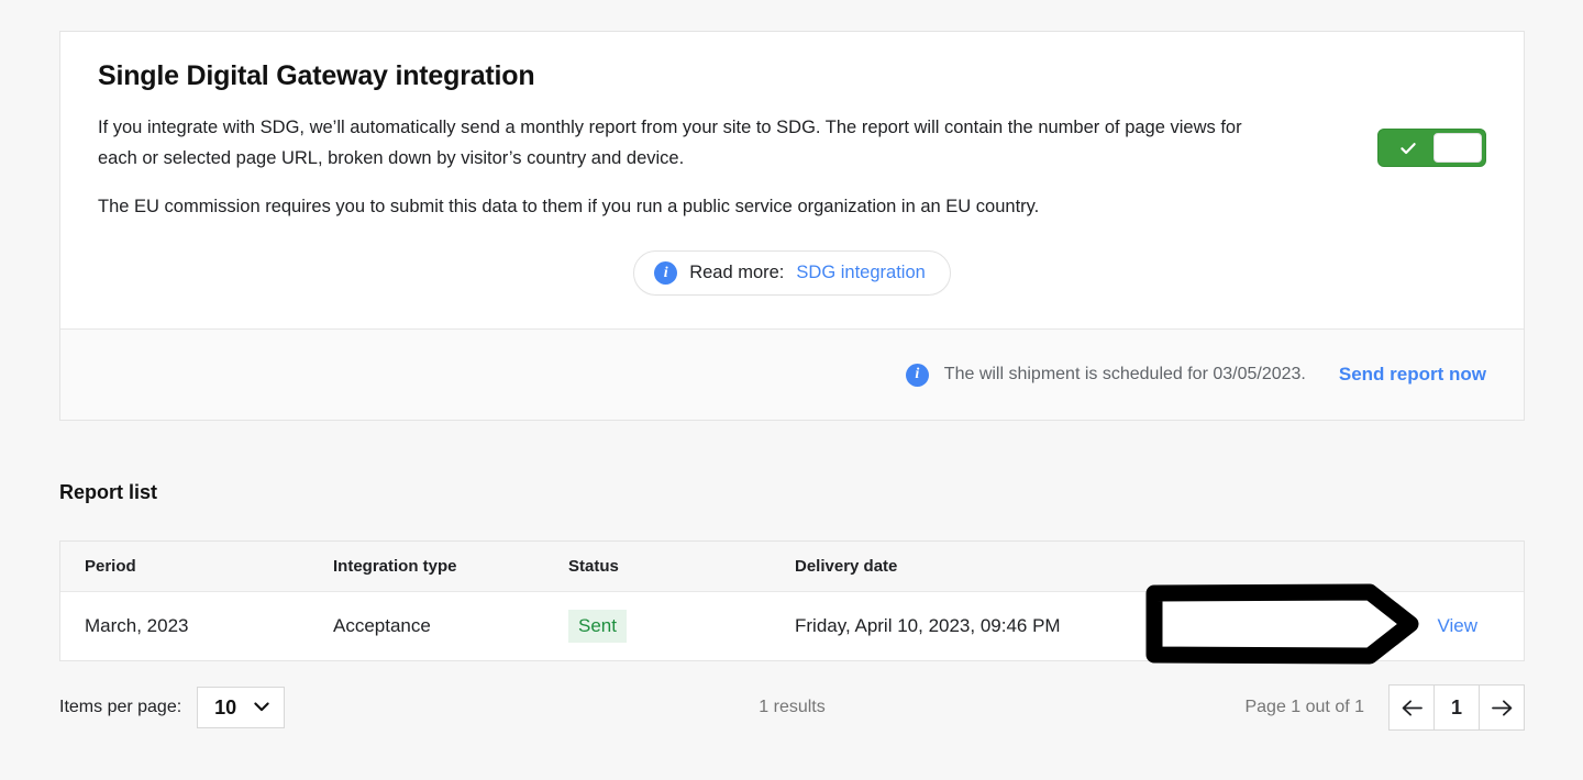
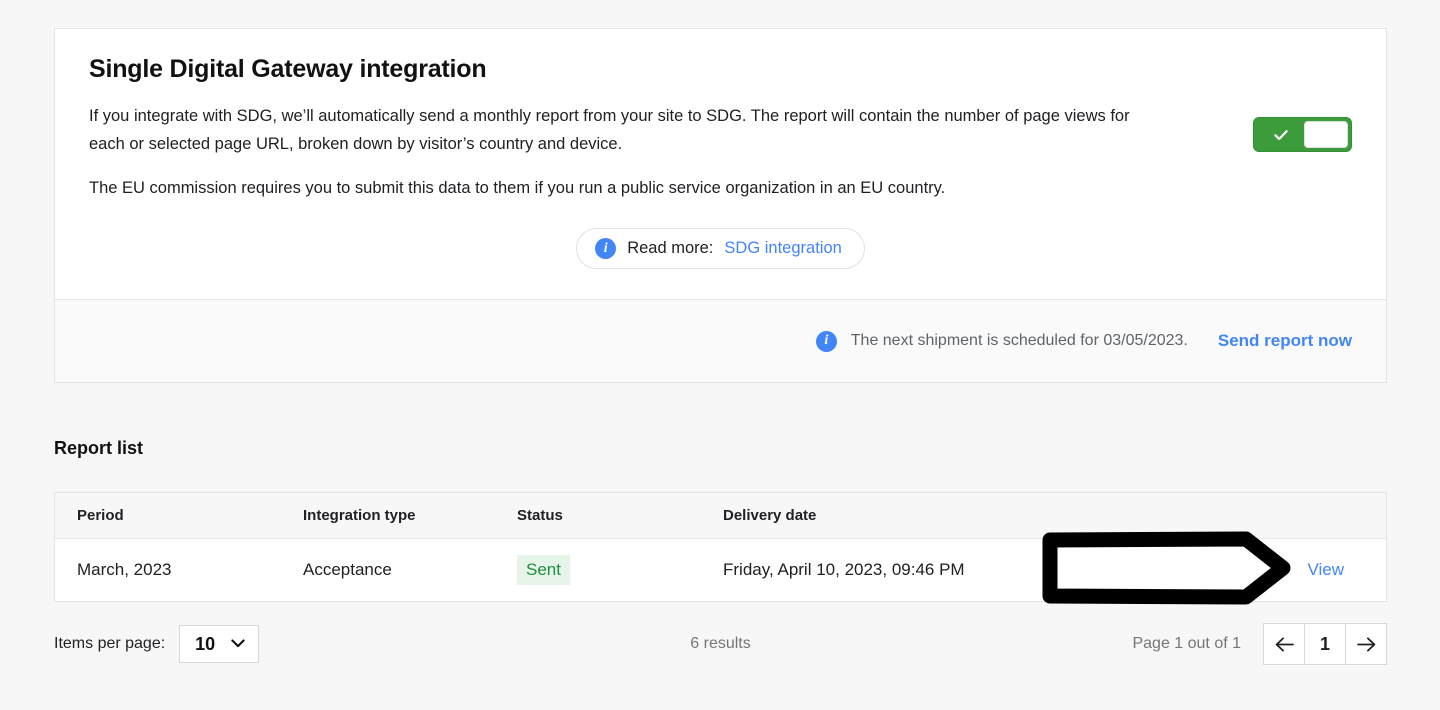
  Single Digital Gateway integration
  If you integrate with SDG, we’ll automatically send a monthly report from your site to SDG. The report will contain the number of page views for each or selected page URL, broken down by visitor’s country and device.
  The EU commission requires you to submit this data to them if you run a public service organization in an EU country.
  i
  Read more:
  SDG integration
  i
- The will shipment is scheduled for 03/05/2023.
+ The next shipment is scheduled for 03/05/2023.
  Send report now
  Report list
  Period	Integration type	Status	Delivery date
  March, 2023	Acceptance	Sent	Friday, April 10, 2023, 09:46 PM	View
  Items per page:
  10
- 1 results
+ 6 results
  Page 1 out of 1
  1
